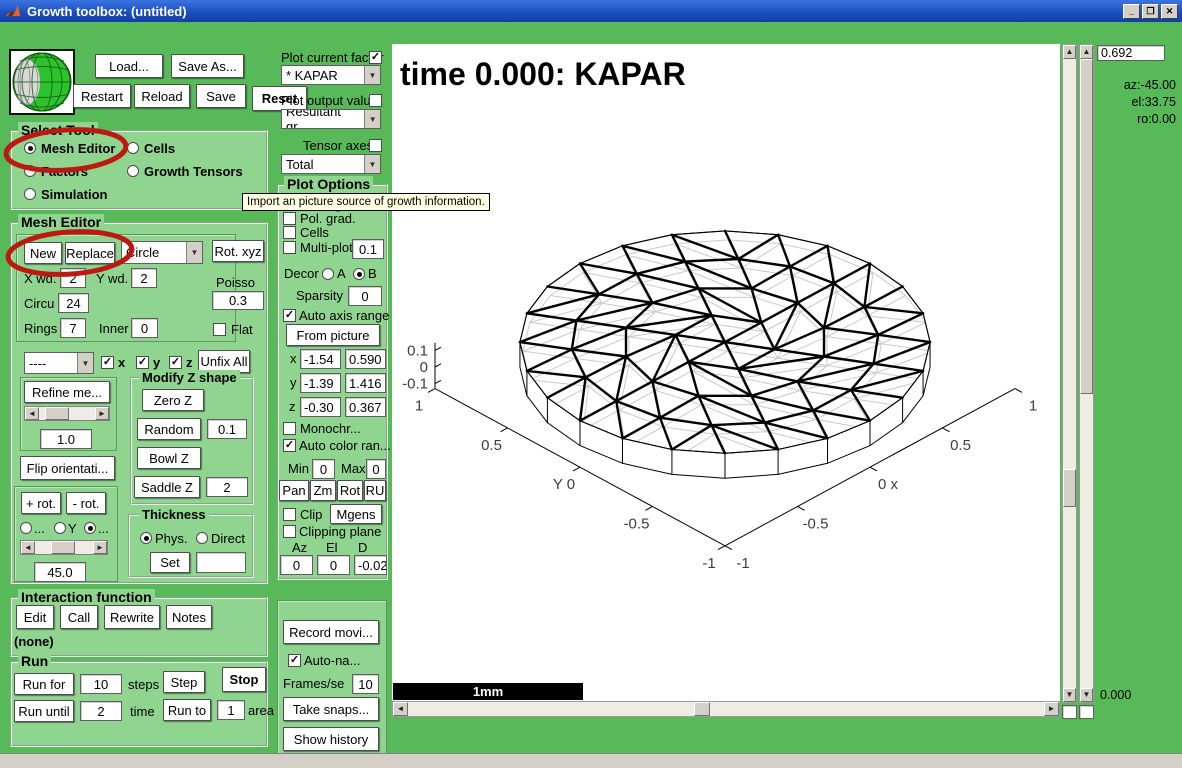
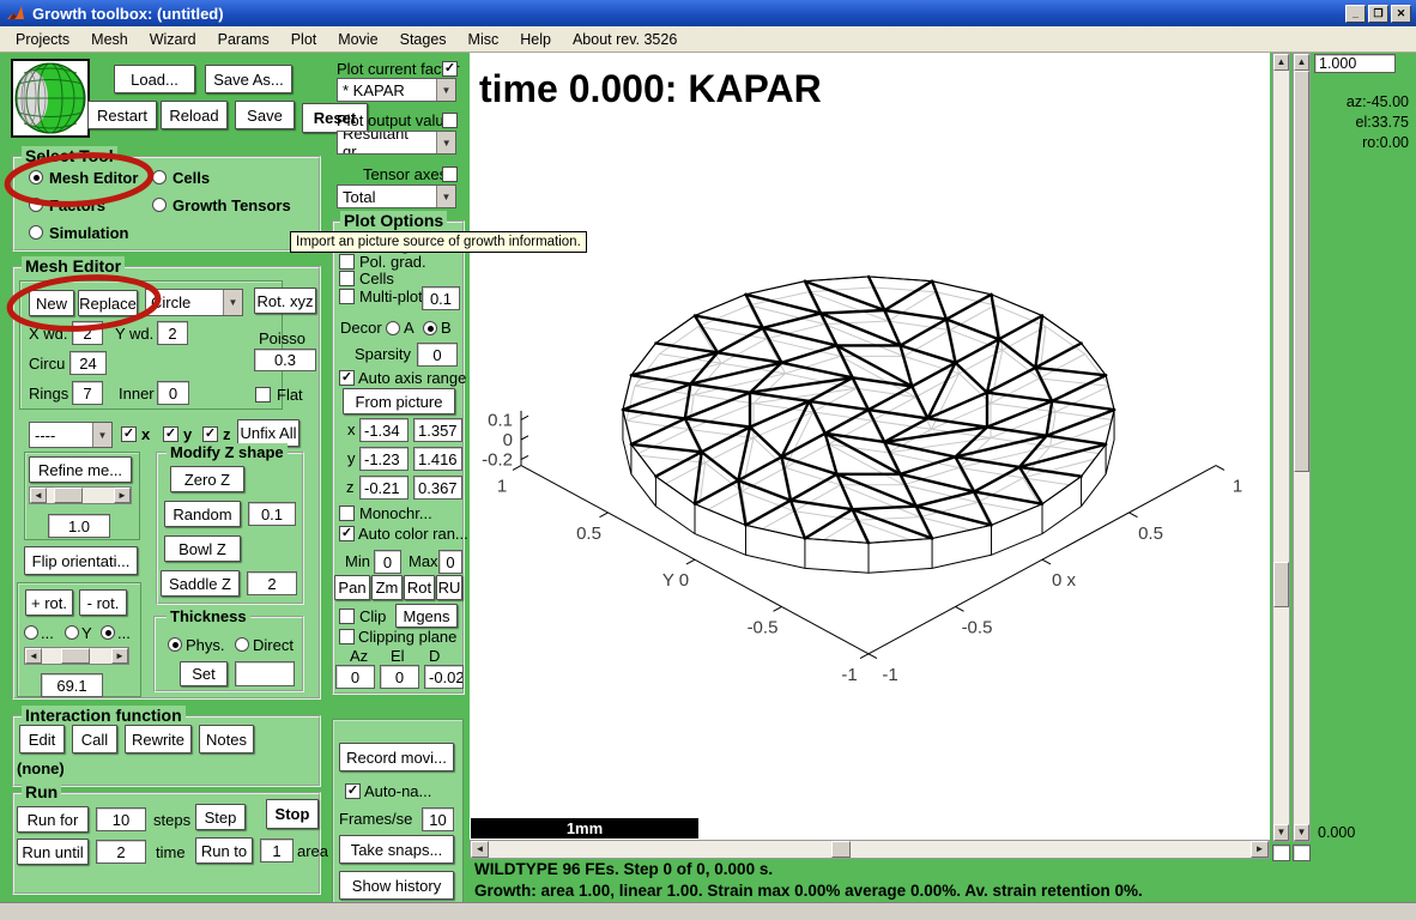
  Growth toolbox: (untitled)
  _
  ❐
  ✕
+ Projects
+ Mesh
+ Wizard
+ Params
+ Plot
+ Movie
+ Stages
+ Misc
+ Help
+ About rev. 3526
  Load...
  Save As...
  Restart
  Reload
  Save
  Reset
  Mesh Editor
  Cells
  Growth Tensors
  Simulation
  Mesh Editor
  New
  Replace
  ircle
  ▼
  X wd.
  2
  Y wd.
  2
  Circu
  24
  Rings
  7
  Inner
  0
  Rot. xyz
  Poisso
  0.3
  Flat
  ----
  ▼
  x
  y
  z
  Unfix All
  Refine me...
  ◄
  ►
  1.0
  Flip orientati...
  + rot.
  - rot.
  ...
  Y
  ...
  ◄
  ►
- 45.0
+ 69.1
  Modify Z shape
  Zero Z
  Random
  0.1
  Bowl Z
  Saddle Z
  2
  Thickness
  Phys.
  Direct
  Set
  Interaction function
  Edit
  Call
  Rewrite
  Notes
  (none)
  Run
  Run for
  10
  steps
  Step
  Stop
  Run until
  2
  time
  Run to
  1
  area
  Plot current fac
  * KAPAR
  ▼
  Plot output valu
  Resultant gr...
  ▼
  Tensor axe
  Total
  ▼
  Plot Options
  Pol. grad.
  Cells
  Multi-plot
  0.1
  Decor
  A
  B
  Sparsity
  0
  Auto axis range
  From picture
  x
- -1.54
+ -1.34
- 0.590
+ 1.357
  y
- -1.39
+ -1.23
  1.416
  z
- -0.30
+ -0.21
  0.367
  Monochr...
  Auto color ran...
  Min
  0
  Max
  0
  Pan
  Zm
  Rot
  RU
  Clip
  Mgens
  Clipping plane
  Az
  El
  D
  0
  0
  -0.02
  Record movi...
  Auto-na...
  Frames/se
  10
  Take snaps...
  Show history
  Import an picture source of growth information.
  1
  0.5
  Y 0
  -0.5
  -1
  -1
  -0.5
  0 x
  0.5
  1
  0.1
  0
- -0.1
+ -0.2
  time 0.000: KAPAR
  1mm
  ◄
  ►
+ WILDTYPE 96 FEs. Step 0 of 0, 0.000 s.
+ Growth: area 1.00, linear 1.00. Strain max 0.00% average 0.00%. Av. strain retention 0%.
  ▲
  ▼
  ▲
  ▼
- 0.692
+ 1.000
  az:-45.00
  el:33.75
  ro:0.00
  0.000
